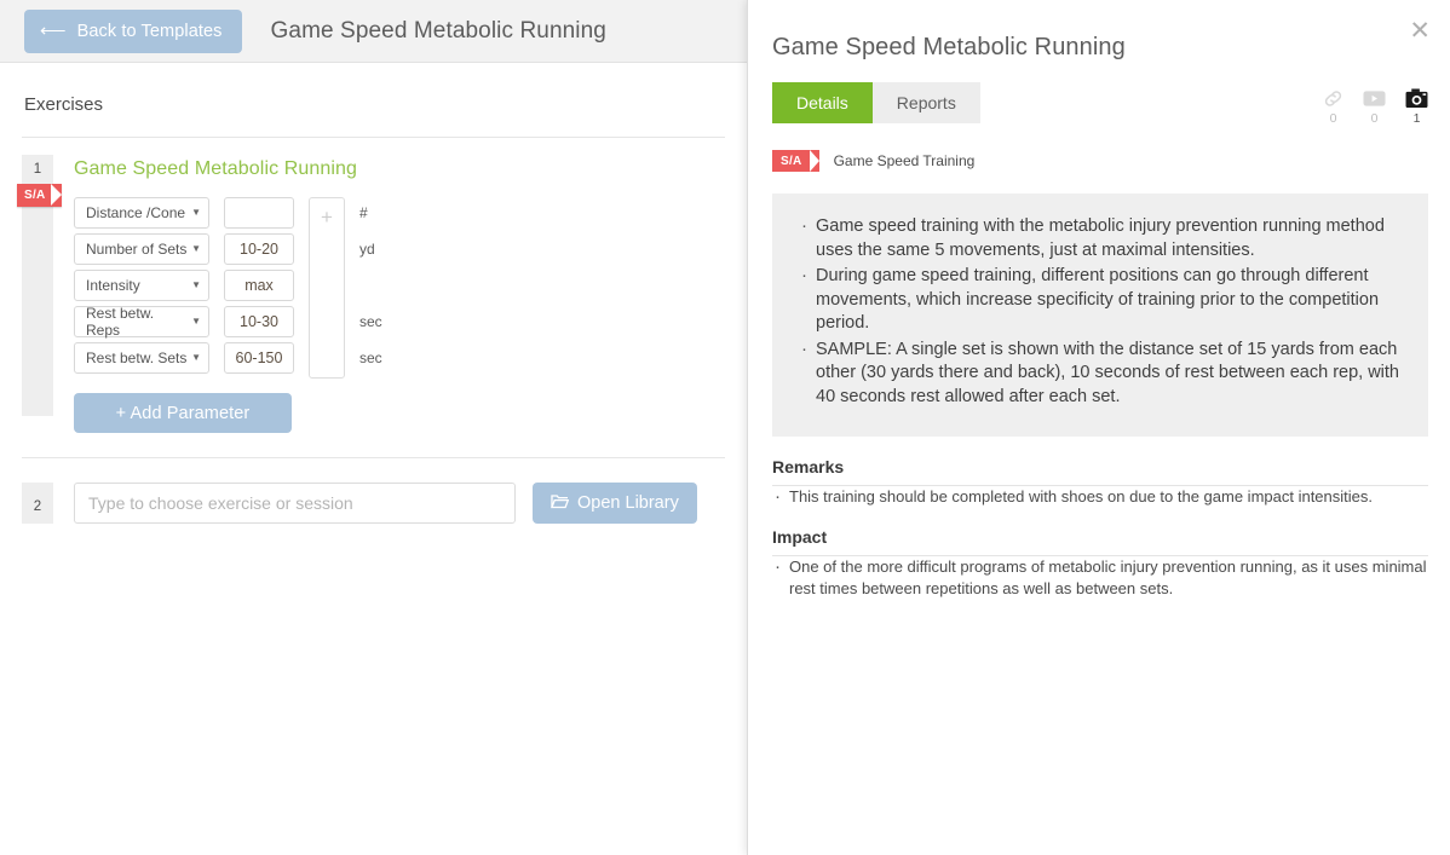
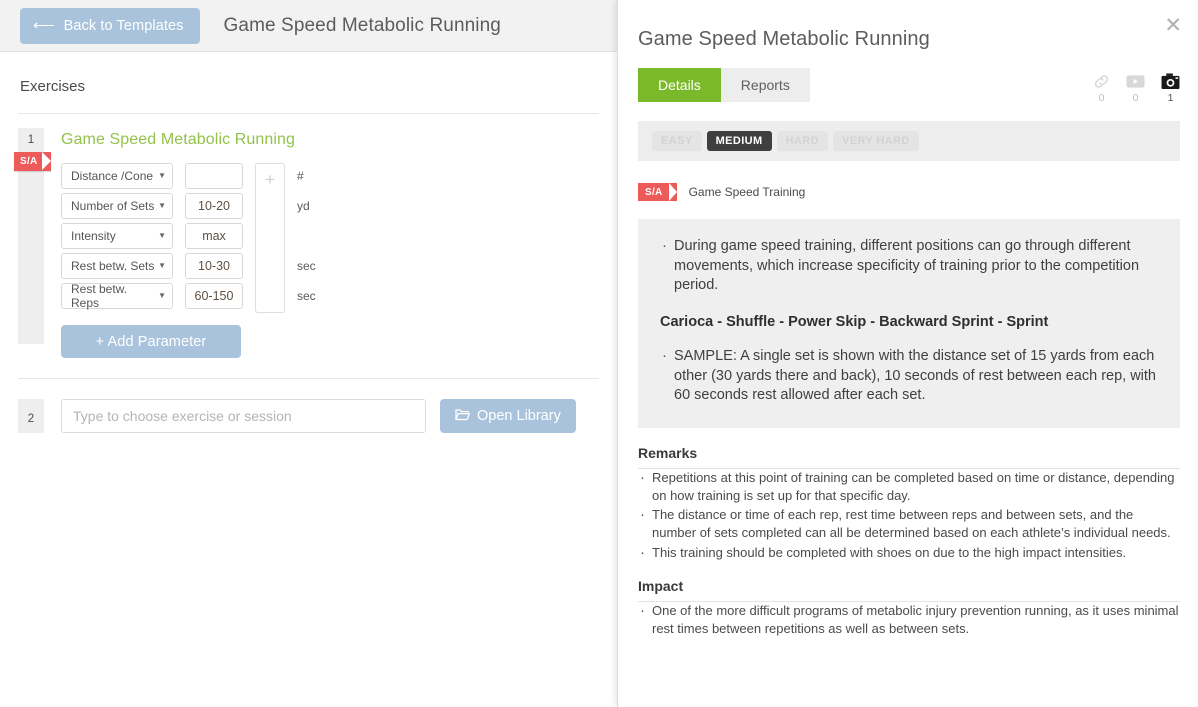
  ⟵
  Back to Templates
  Game Speed Metabolic Running
  Exercises
  1
  Game Speed Metabolic Running
  Distance /Cone
  ▼
  Number of Sets
  ▼
  Intensity
  ▼
- Rest betw. Reps
+ Rest betw. Sets
  ▼
- Rest betw. Sets
+ Rest betw. Reps
  ▼
  10-20
  max
  10-30
  60-150
  +
  #
  yd
  sec
  sec
  + Add Parameter
  S/A
  2
  Type to choose exercise or session
  Open Library
  ✕
  Game Speed Metabolic Running
  Details
  Reports
  0
  0
  1
+ MEDIUM
  S/A
  Game Speed Training
- Game speed training with the metabolic injury prevention running method uses the same 5 movements, just at maximal intensities.
  During game speed training, different positions can go through different movements, which increase specificity of training prior to the competition period.
+ Carioca - Shuffle - Power Skip - Backward Sprint - Sprint
- SAMPLE: A single set is shown with the distance set of 15 yards from each other (30 yards there and back), 10 seconds of rest between each rep, with 40 seconds rest allowed after each set.
+ SAMPLE: A single set is shown with the distance set of 15 yards from each other (30 yards there and back), 10 seconds of rest between each rep, with 60 seconds rest allowed after each set.
  Remarks
+ Repetitions at this point of training can be completed based on time or distance, depending on how training is set up for that specific day.
+ The distance or time of each rep, rest time between reps and between sets, and the number of sets completed can all be determined based on each athlete’s individual needs.
- This training should be completed with shoes on due to the game impact intensities.
+ This training should be completed with shoes on due to the high impact intensities.
  Impact
  One of the more difficult programs of metabolic injury prevention running, as it uses minimal rest times between repetitions as well as between sets.
